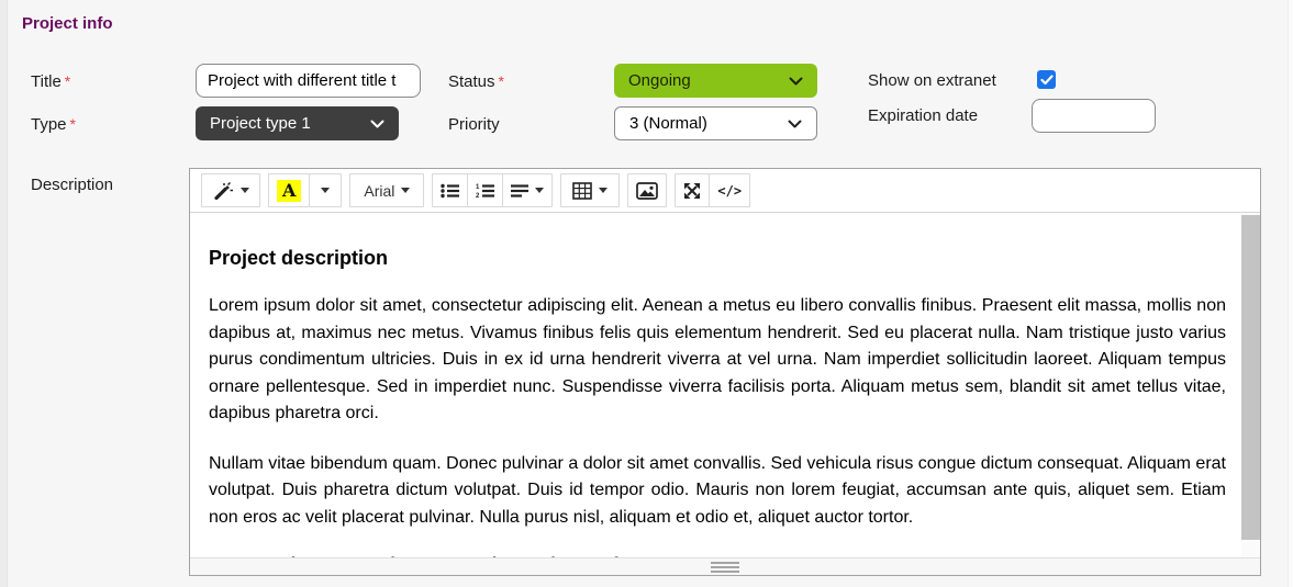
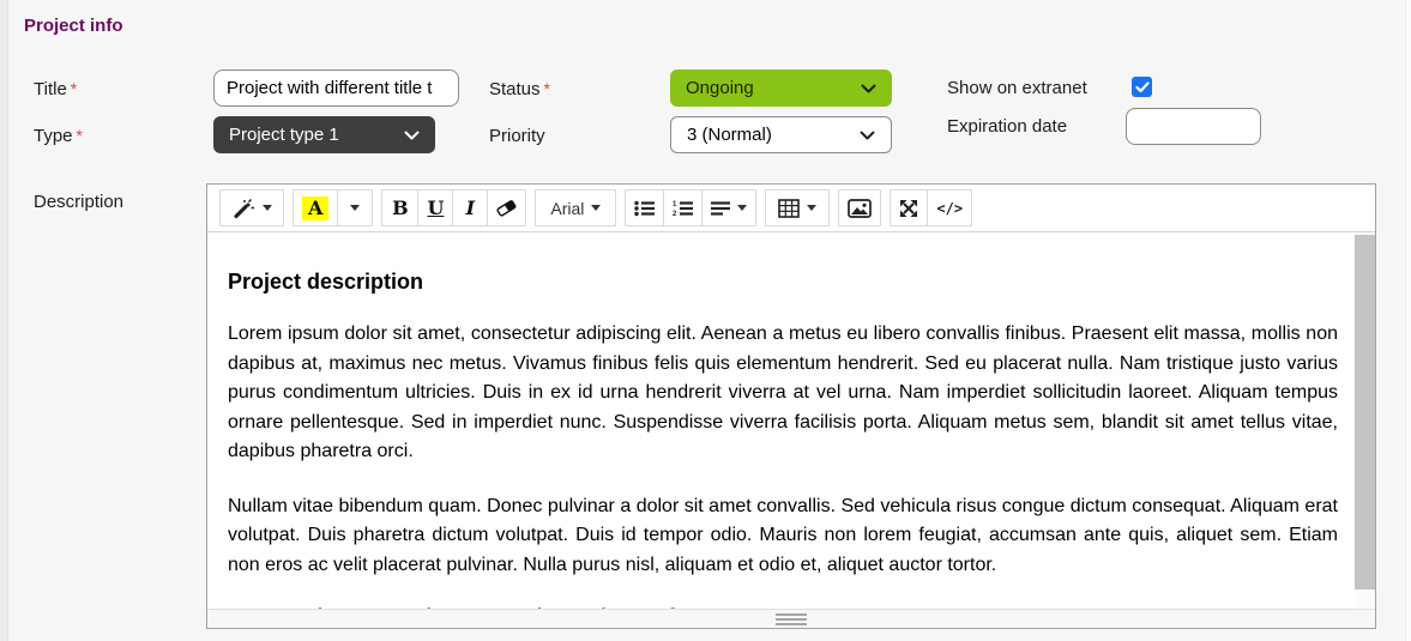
  Project info
  Title *
  Type *
  Status *
  Priority
  Show on extranet
  Expiration date
  Description
  Project with different title t
  Ongoing
  Project type 1
  3 (Normal)
  A
+ B
+ U
+ I
  Arial
  </>
  Project description
  Lorem ipsum dolor sit amet, consectetur adipiscing elit. Aenean a metus eu libero convallis finibus. Praesent elit massa, mollis non dapibus at, maximus nec metus. Vivamus finibus felis quis elementum hendrerit. Sed eu placerat nulla. Nam tristique justo varius purus condimentum ultricies. Duis in ex id urna hendrerit viverra at vel urna. Nam imperdiet sollicitudin laoreet. Aliquam tempus ornare pellentesque. Sed in imperdiet nunc. Suspendisse viverra facilisis porta. Aliquam metus sem, blandit sit amet tellus vitae, dapibus pharetra orci.
  Nullam vitae bibendum quam. Donec pulvinar a dolor sit amet convallis. Sed vehicula risus congue dictum consequat. Aliquam erat volutpat. Duis pharetra dictum volutpat. Duis id tempor odio. Mauris non lorem feugiat, accumsan ante quis, aliquet sem. Etiam non eros ac velit placerat pulvinar. Nulla purus nisl, aliquam et odio et, aliquet auctor tortor.
